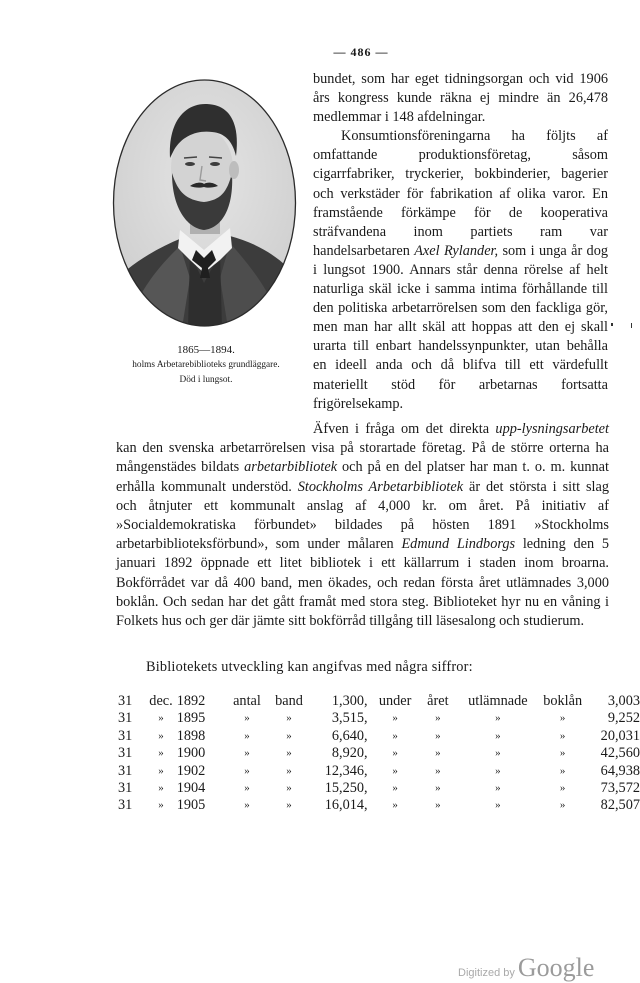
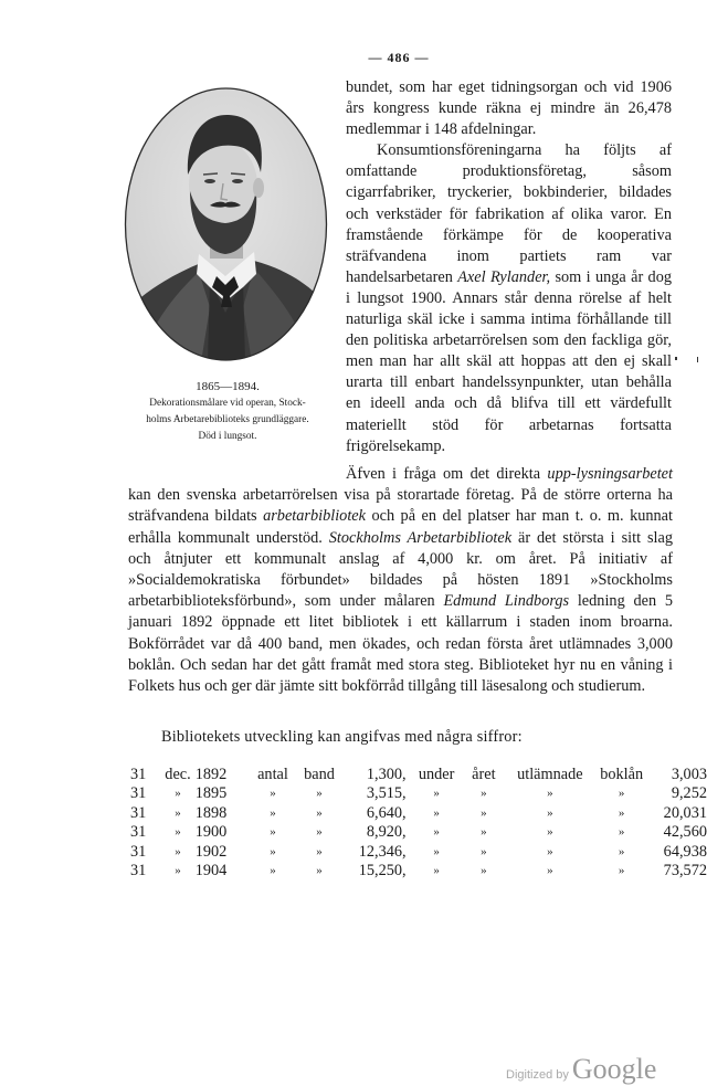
  — 486 —
  1865—1894.
+ Dekorationsmålare vid operan, Stock-
  holms Arbetarebiblioteks grundläggare.
  Död i lungsot.
  bundet, som har eget tidningsorgan och vid 1906 års kongress kunde räkna ej mindre än 26,478 medlemmar i 148 afdelningar.
- Konsumtionsföreningarna ha följts af omfattande produktionsföretag, såsom cigarrfabriker, tryckerier, bokbinderier, bagerier och verkstäder för fabrikation af olika varor. En framstående förkämpe för de kooperativa sträfvandena inom partiets ram var handelsarbetaren Axel Rylander, som i unga år dog i lungsot 1900. Annars står denna rörelse af helt naturliga skäl icke i samma intima förhållande till den politiska arbetarrörelsen som den fackliga gör, men man har allt skäl att hoppas att den ej skall urarta till enbart handelssynpunkter, utan behålla en ideell anda och då blifva till ett värdefullt materiellt stöd för arbetarnas fortsatta frigörelsekamp.
+ Konsumtionsföreningarna ha följts af omfattande produktionsföretag, såsom cigarrfabriker, tryckerier, bokbinderier, bildades och verkstäder för fabrikation af olika varor. En framstående förkämpe för de kooperativa sträfvandena inom partiets ram var handelsarbetaren Axel Rylander, som i unga år dog i lungsot 1900. Annars står denna rörelse af helt naturliga skäl icke i samma intima förhållande till den politiska arbetarrörelsen som den fackliga gör, men man har allt skäl att hoppas att den ej skall urarta till enbart handelssynpunkter, utan behålla en ideell anda och då blifva till ett värdefullt materiellt stöd för arbetarnas fortsatta frigörelsekamp.
- Äfven i fråga om det direkta upp-lysningsarbetet kan den svenska arbetarrörelsen visa på storartade företag. På de större orterna ha mångenstädes bildats arbetarbibliotek och på en del platser har man t. o. m. kunnat erhålla kommunalt understöd. Stockholms Arbetarbibliotek är det största i sitt slag och åtnjuter ett kommunalt anslag af 4,000 kr. om året. På initiativ af »Socialdemokratiska förbundet» bildades på hösten 1891 »Stockholms arbetarbiblioteksförbund», som under målaren Edmund Lindborgs ledning den 5 januari 1892 öppnade ett litet bibliotek i ett källarrum i staden inom broarna. Bokförrådet var då 400 band, men ökades, och redan första året utlämnades 3,000 boklån. Och sedan har det gått framåt med stora steg. Biblioteket hyr nu en våning i Folkets hus och ger där jämte sitt bokförråd tillgång till läsesalong och studierum.
+ Äfven i fråga om det direkta upp-lysningsarbetet kan den svenska arbetarrörelsen visa på storartade företag. På de större orterna ha sträfvandena bildats arbetarbibliotek och på en del platser har man t. o. m. kunnat erhålla kommunalt understöd. Stockholms Arbetarbibliotek är det största i sitt slag och åtnjuter ett kommunalt anslag af 4,000 kr. om året. På initiativ af »Socialdemokratiska förbundet» bildades på hösten 1891 »Stockholms arbetarbiblioteksförbund», som under målaren Edmund Lindborgs ledning den 5 januari 1892 öppnade ett litet bibliotek i ett källarrum i staden inom broarna. Bokförrådet var då 400 band, men ökades, och redan första året utlämnades 3,000 boklån. Och sedan har det gått framåt med stora steg. Biblioteket hyr nu en våning i Folkets hus och ger där jämte sitt bokförråd tillgång till läsesalong och studierum.
  Bibliotekets utveckling kan angifvas med några siffror:
  31	dec.	1892	antal	band	1,300,	under	året	utlämnade	boklån	3,003
  31	»	1895	»	»	3,515,	»	»	»	»	9,252
  31	»	1898	»	»	6,640,	»	»	»	»	20,031
  31	»	1900	»	»	8,920,	»	»	»	»	42,560
  31	»	1902	»	»	12,346,	»	»	»	»	64,938
  31	»	1904	»	»	15,250,	»	»	»	»	73,572
- 31	»	1905	»	»	16,014,	»	»	»	»	82,507
  Digitized by Google
